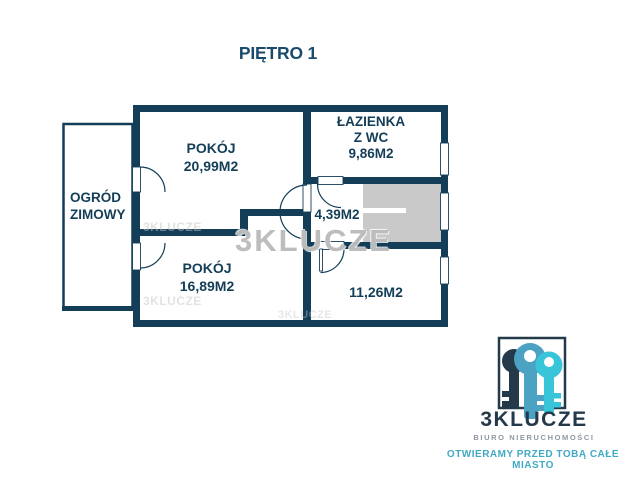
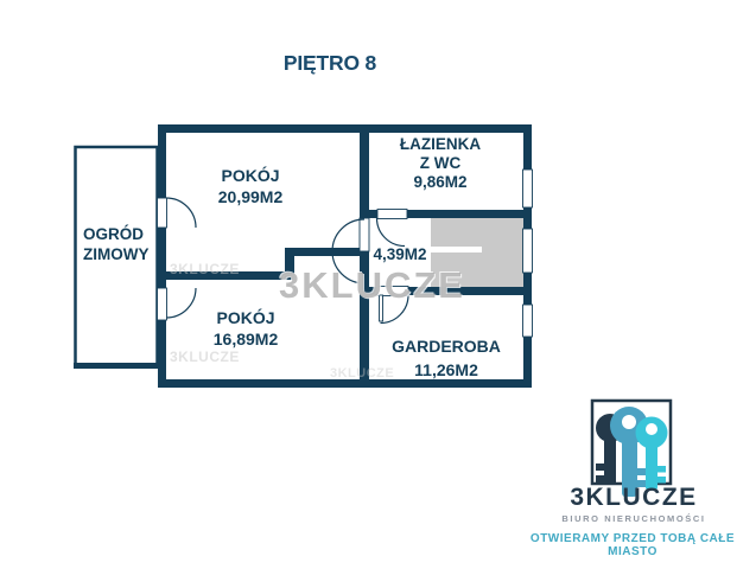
- PIĘTRO 1
+ PIĘTRO 8
  POKÓJ
  20,99M2
  ŁAZIENKA
  Z WC
  9,86M2
  OGRÓD
  ZIMOWY
  4,39M2
  POKÓJ
  16,89M2
+ GARDEROBA
  11,26M2
  3KLUCZE
  3KLUCZE
  3KLUCZE
  3KLUCZE
  3KLUCZE
  BIURO NIERUCHOMOŚCI
  OTWIERAMY PRZED TOBĄ CAŁE MIASTO
